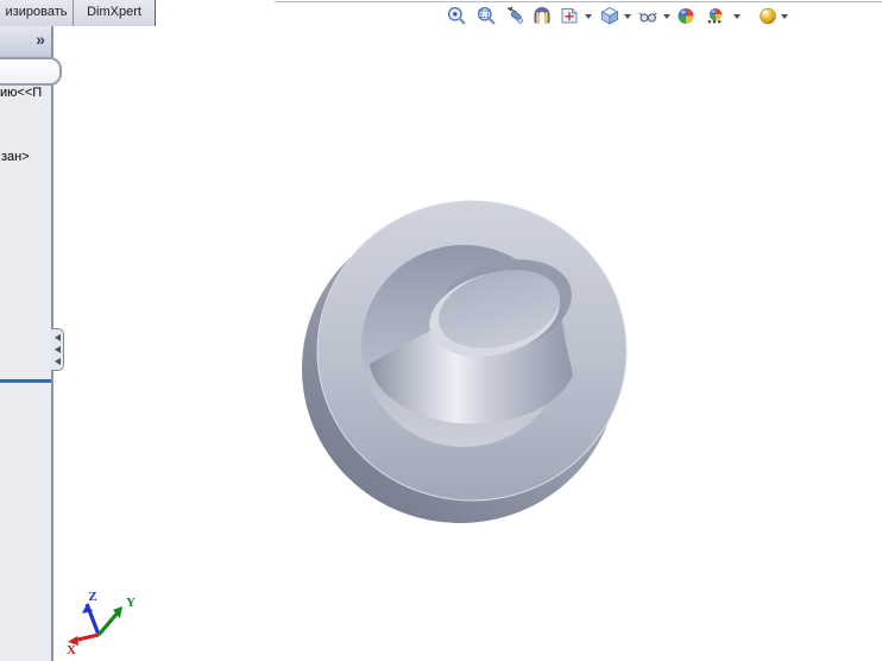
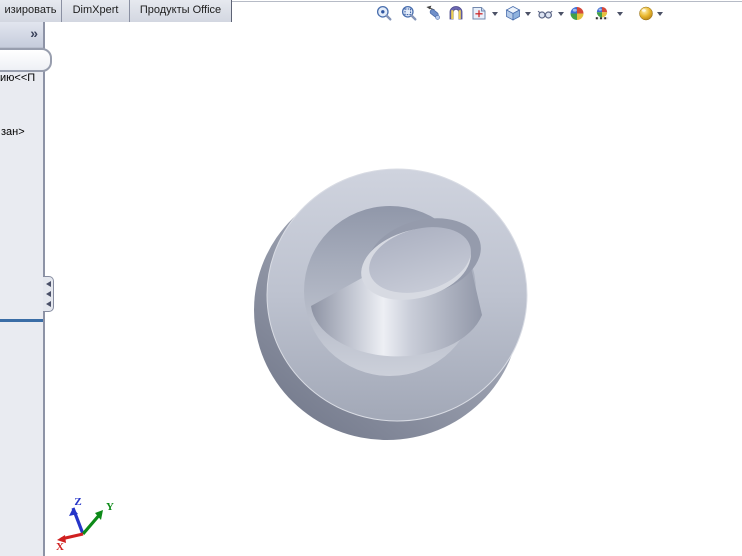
  изировать
  DimXpert
+ Продукты Office
  »
  ию<<П
  зан>
  Z
  Y
  X
